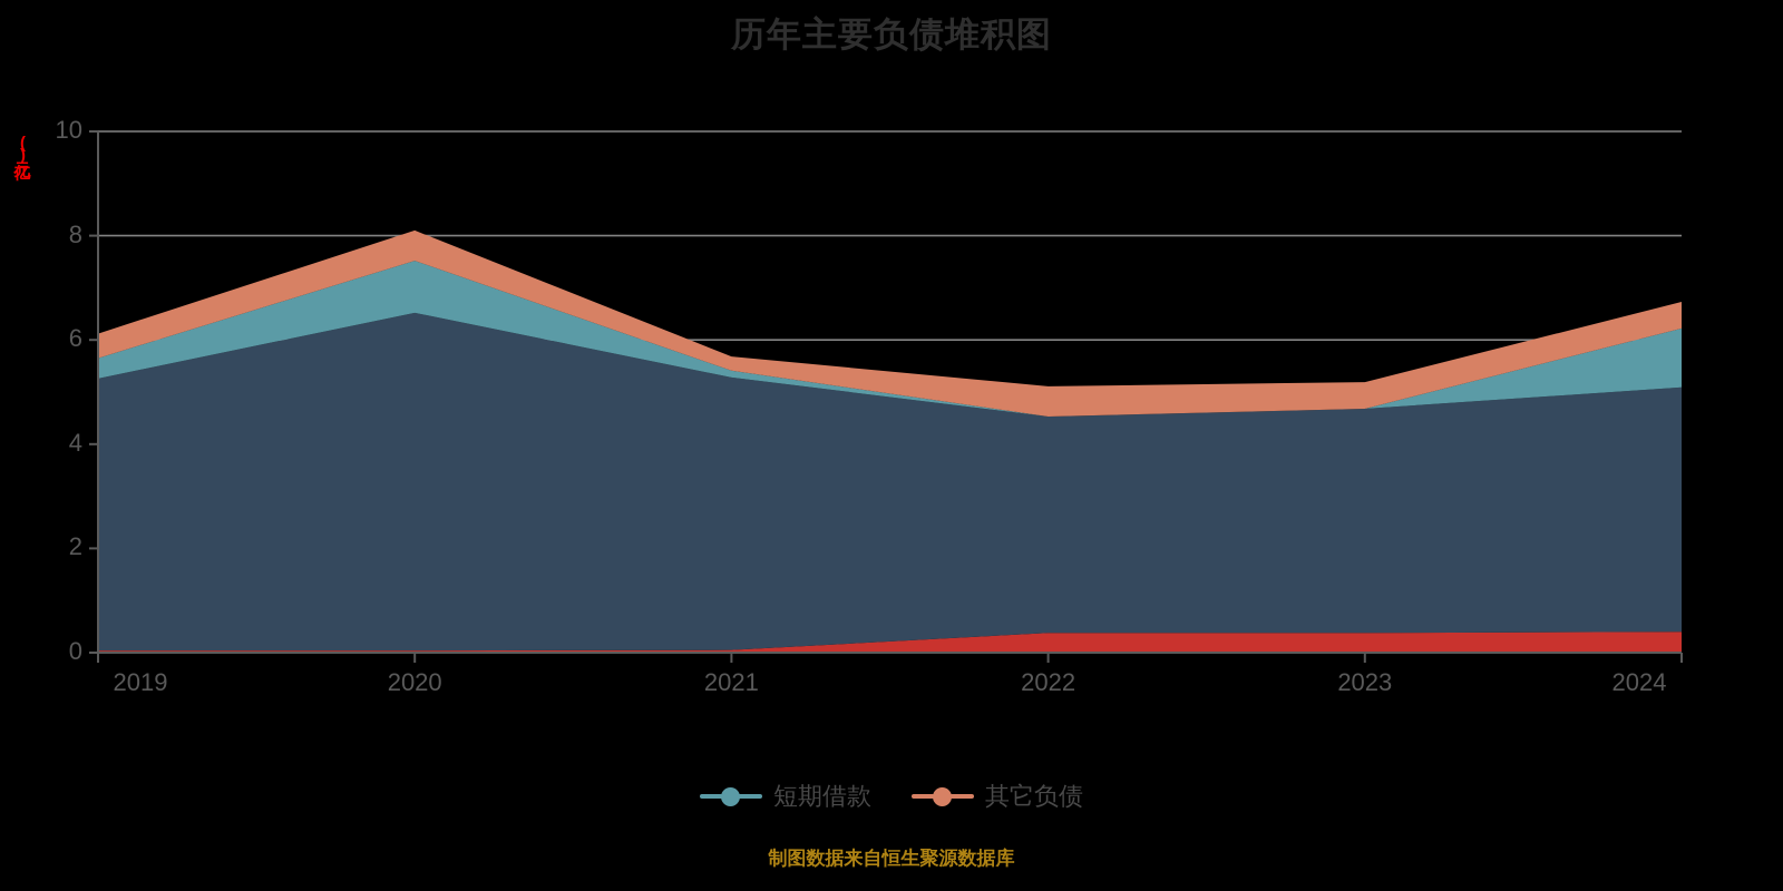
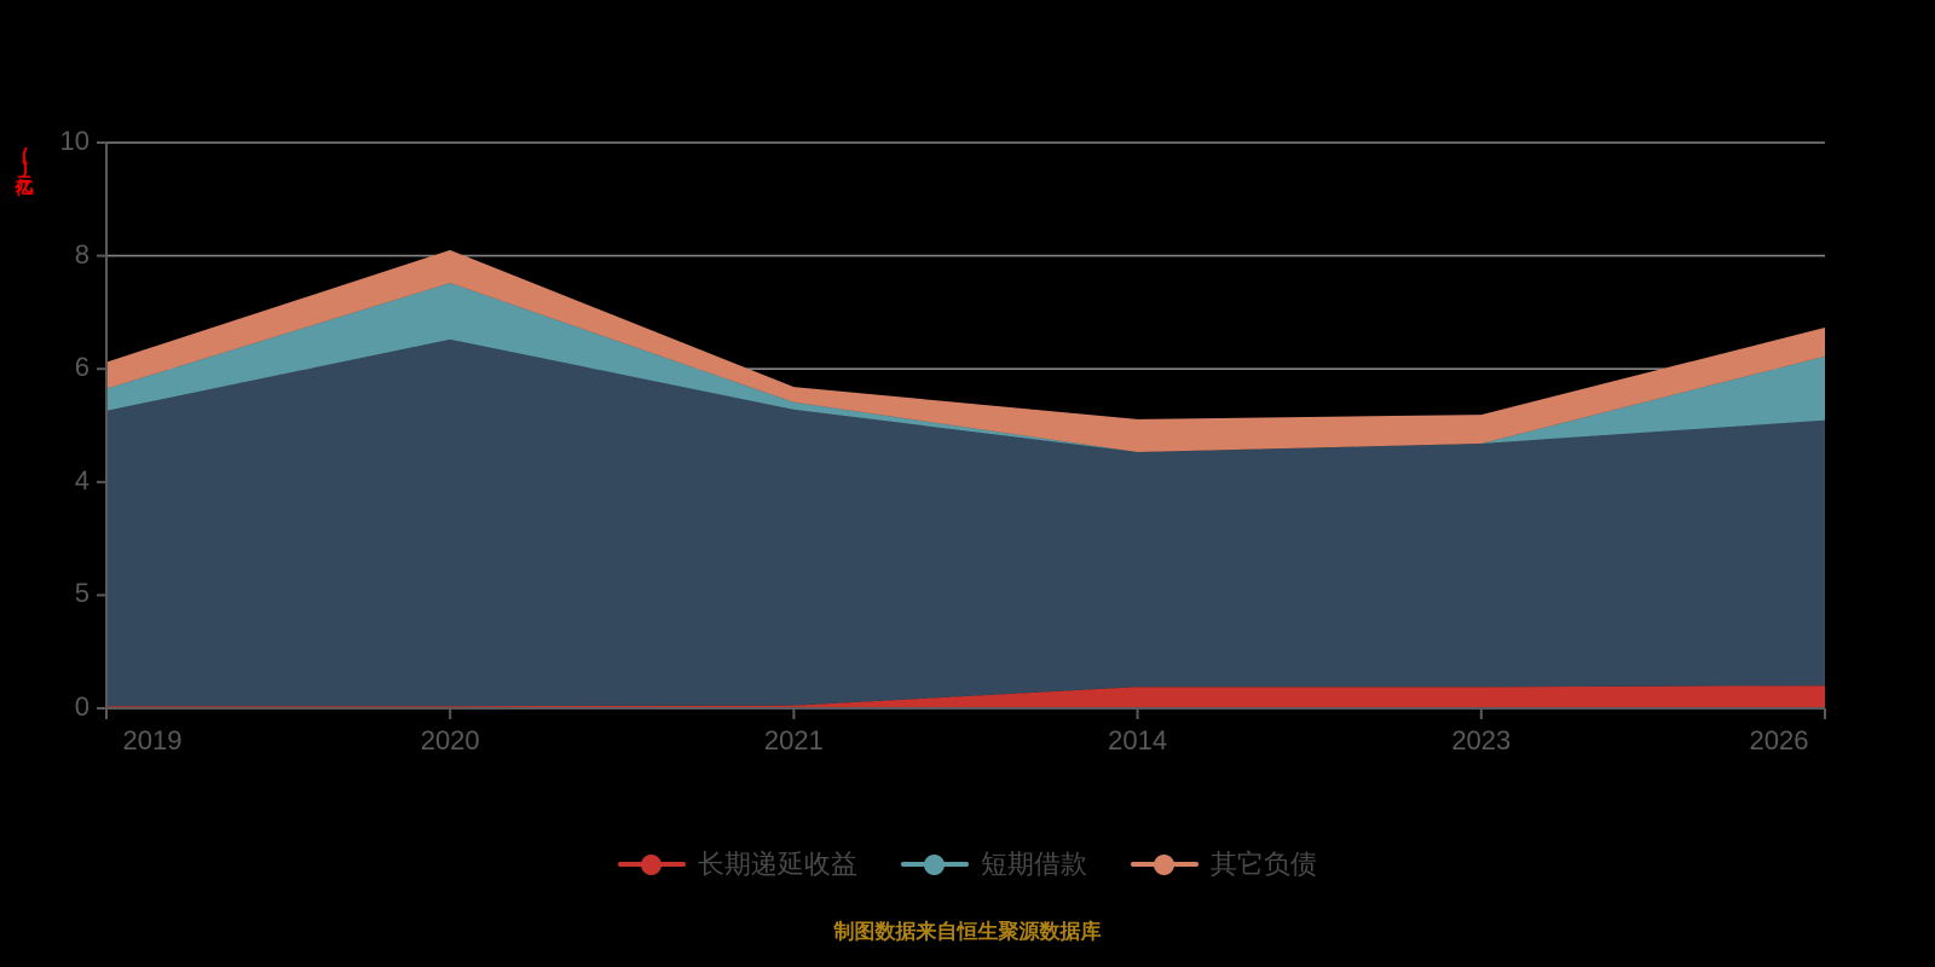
- 历年主要负债堆积图
  0
- 2
+ 5
  4
  6
  8
  10
  2019
  2020
  2021
- 2022
+ 2014
  2023
- 2024
+ 2026
+ 长期递延收益
  短期借款
  其它负债
  制图数据来自恒生聚源数据库
